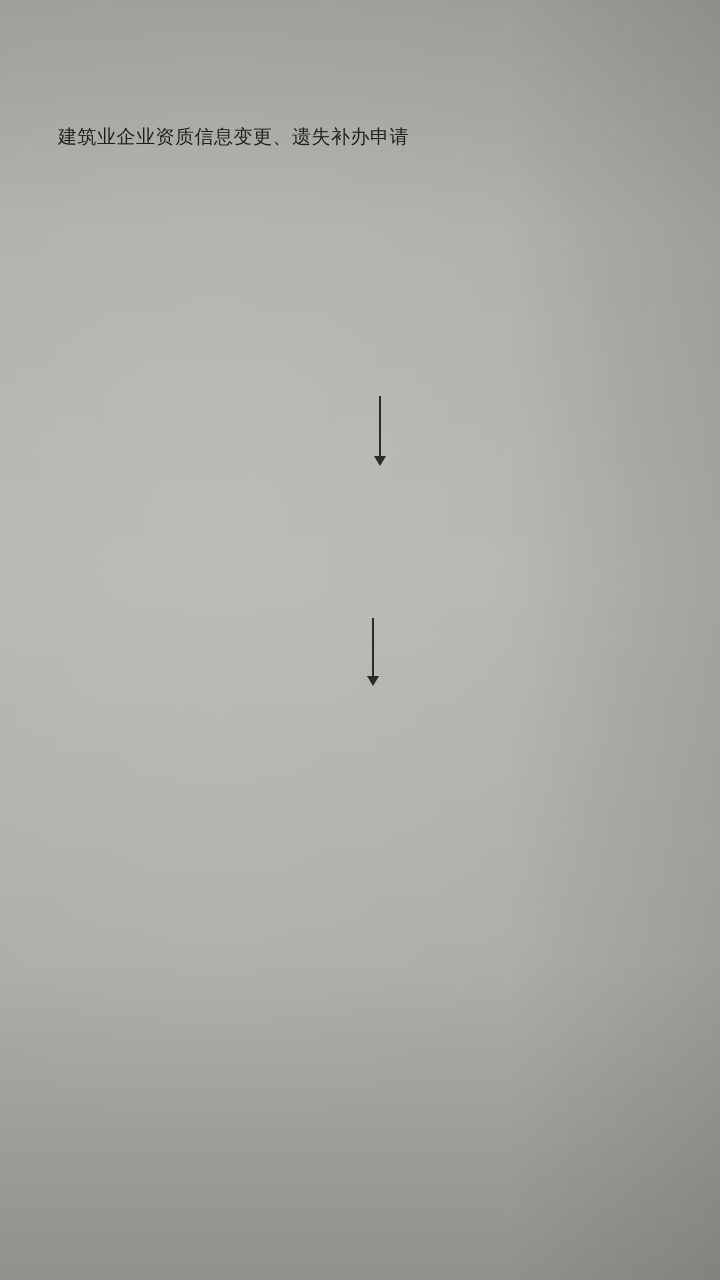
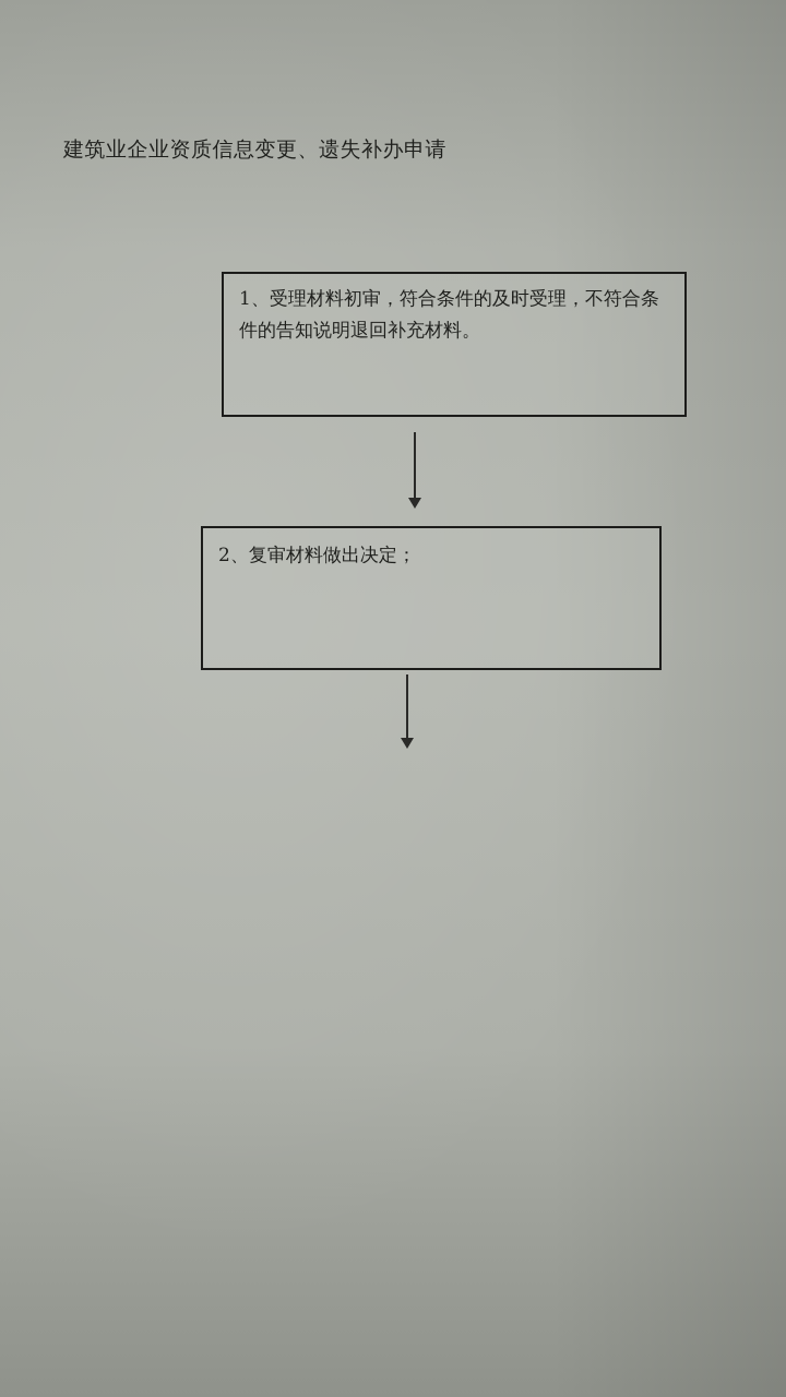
  建筑业企业资质信息变更、遗失补办申请
+ 1、受理材料初审，符合条件的及时受理，不符合条件的告知说明退回补充材料。
+ 2、复审材料做出决定；
